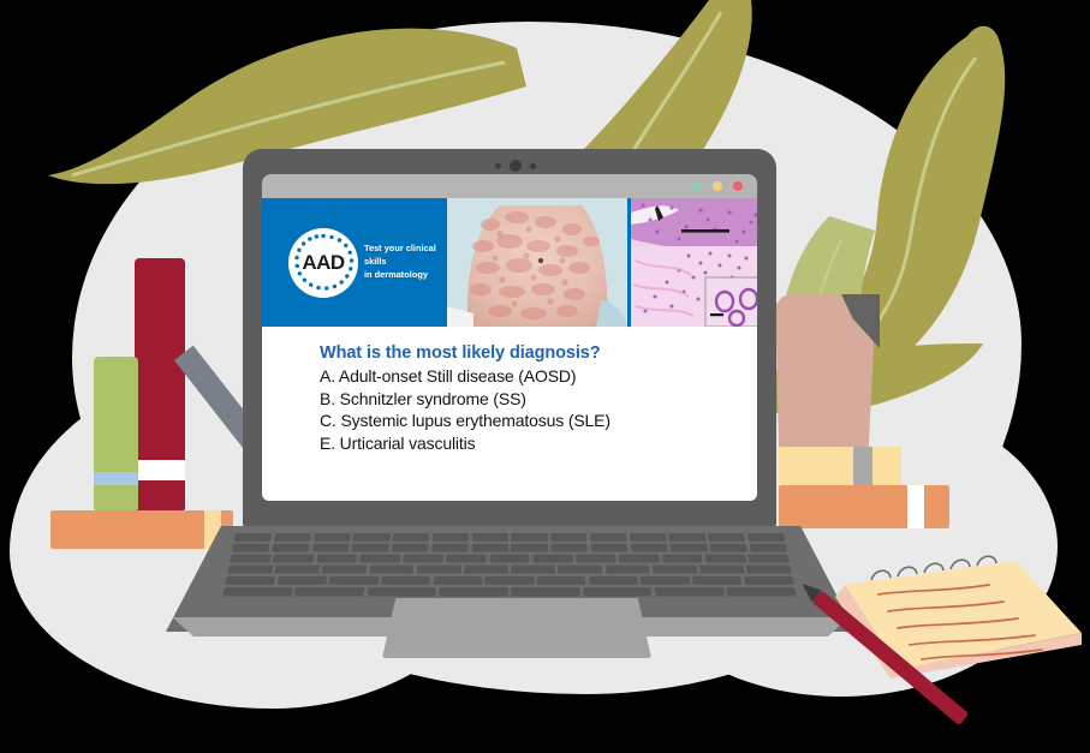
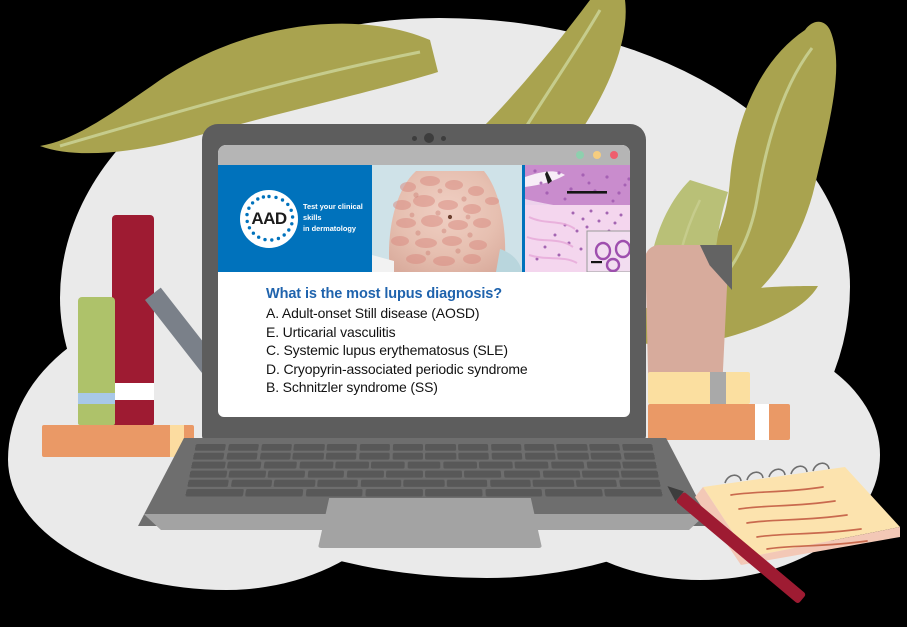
  AAD
  Test your clinical skills
  in dermatology
- What is the most likely diagnosis?
+ What is the most lupus diagnosis?
  A. Adult-onset Still disease (AOSD)
- B. Schnitzler syndrome (SS)
+ E. Urticarial vasculitis
  C. Systemic lupus erythematosus (SLE)
+ D. Cryopyrin-associated periodic syndrome
- E. Urticarial vasculitis
+ B. Schnitzler syndrome (SS)
